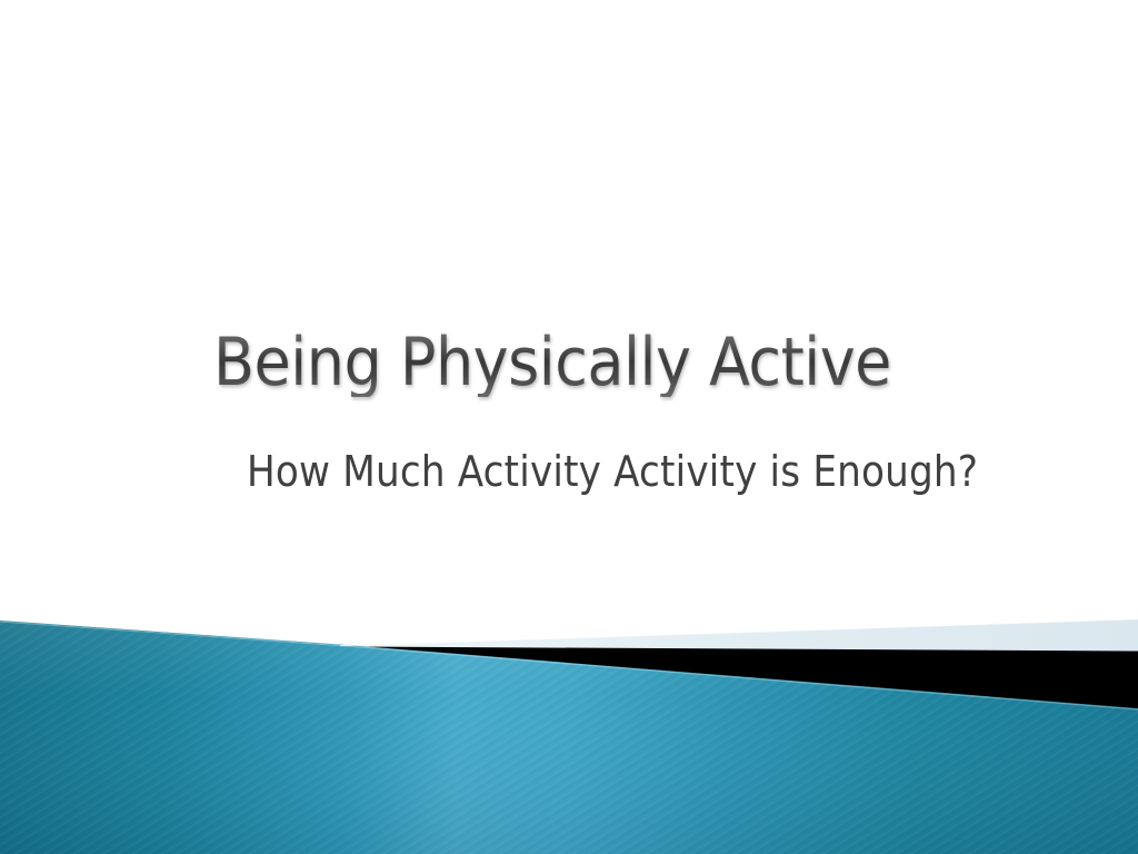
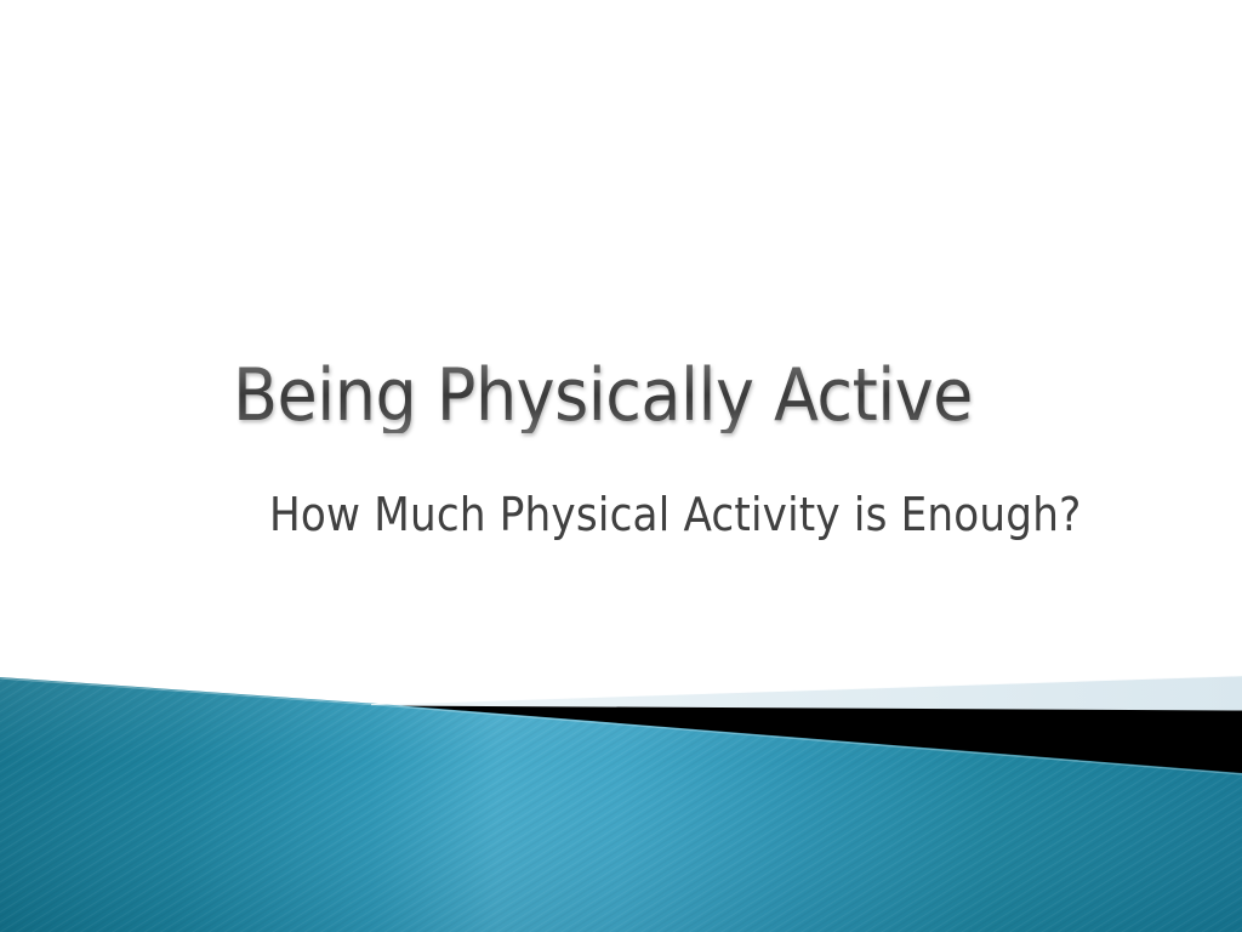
  Being Physically Active
- How Much Activity Activity is Enough?
+ How Much Physical Activity is Enough?
